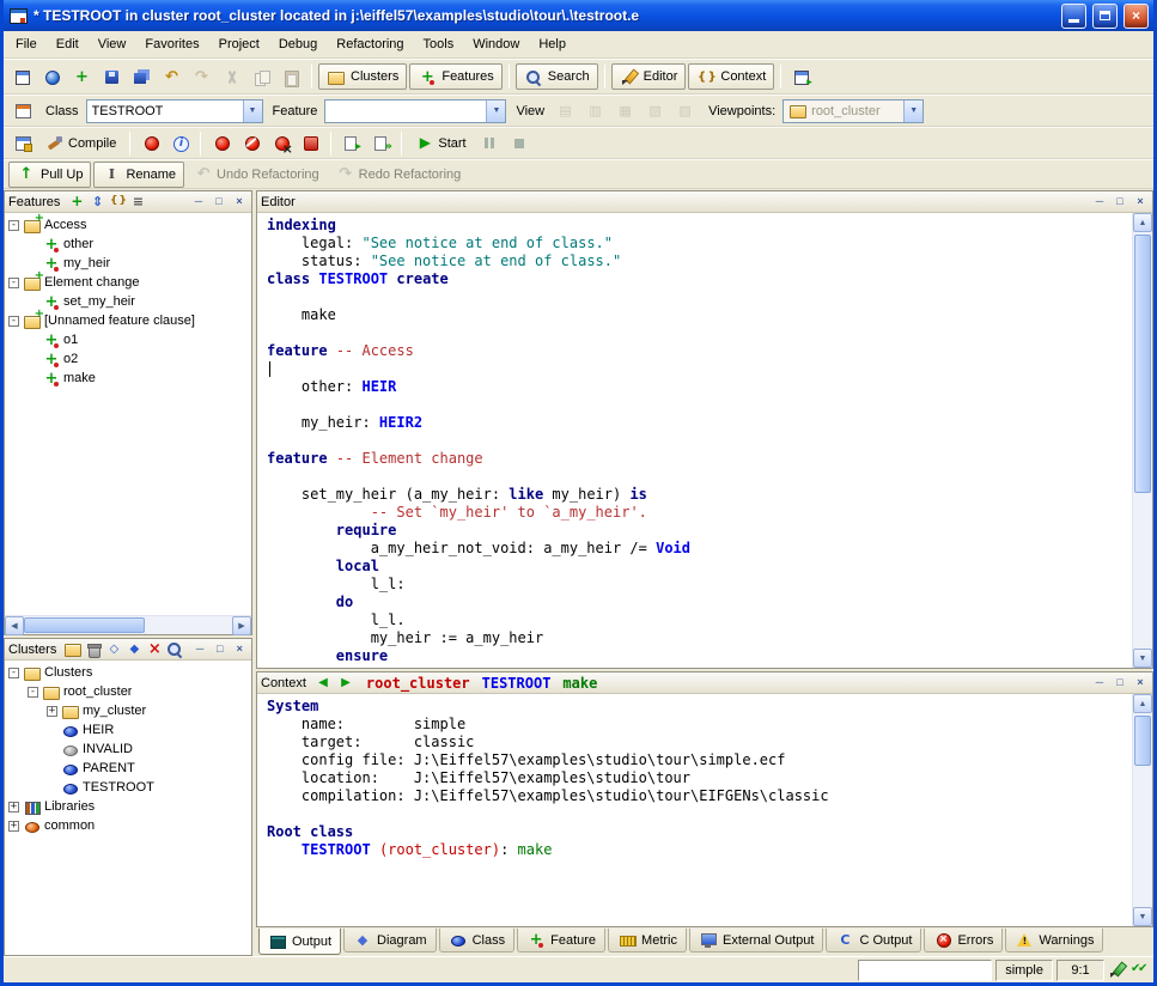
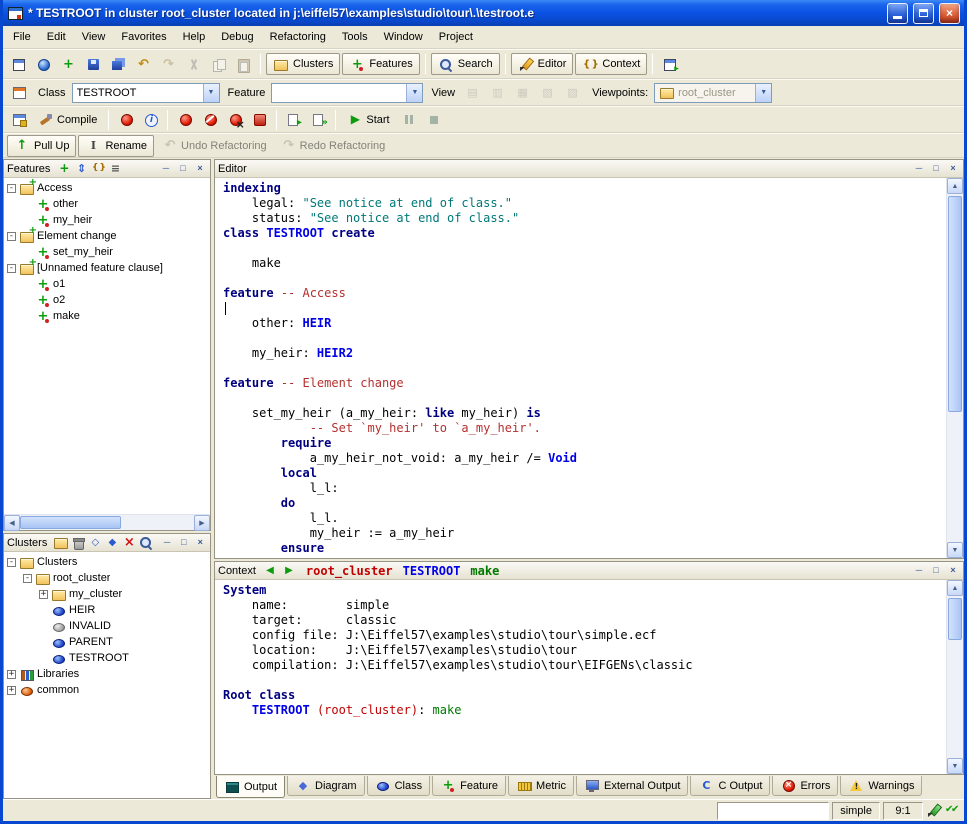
  * TESTROOT in cluster root_cluster located in j:\eiffel57\examples\studio\tour\.\testroot.e
  ×
  File
  Edit
  View
  Favorites
- Project
+ Help
  Debug
  Refactoring
  Tools
  Window
- Help
+ Project
  Clusters
  Features
  Search
  Editor
  Context
  Class
  TESTROOT
  Feature
  View
  Viewpoints:
  root_cluster
  Compile
  Start
  Pull Up
  Rename
  Undo Refactoring
  Redo Refactoring
  Features
  ─
  □
  ×
  -
  Access
  other
  my_heir
  -
  Element change
  set_my_heir
  -
  [Unnamed feature clause]
  o1
  o2
  make
  Clusters
  ─
  □
  ×
  -
  Clusters
  -
  root_cluster
  +
  my_cluster
  HEIR
  INVALID
  PARENT
  TESTROOT
  +
  Libraries
  +
  common
  Editor
  ─
  □
  ×
  indexing
  legal: "See notice at end of class."
  status: "See notice at end of class."
  class TESTROOT create
  make
  feature -- Access
  other: HEIR
  my_heir: HEIR2
  feature -- Element change
  set_my_heir (a_my_heir: like my_heir) is
  -- Set `my_heir' to `a_my_heir'.
  require
  a_my_heir_not_void: a_my_heir /= Void
  local
  l_l:
  do
  l_l.
  my_heir := a_my_heir
  ensure
  Context
  root_cluster
  TESTROOT
  make
  ─
  □
  ×
  System
  name: simple
  target: classic
  config file: J:\Eiffel57\examples\studio\tour\simple.ecf
  location: J:\Eiffel57\examples\studio\tour
  compilation: J:\Eiffel57\examples\studio\tour\EIFGENs\classic
  Root class
  TESTROOT (root_cluster): make
  Output
  Diagram
  Class
  Feature
  Metric
  External Output
  C Output
  Errors
  Warnings
  simple
  9:1
